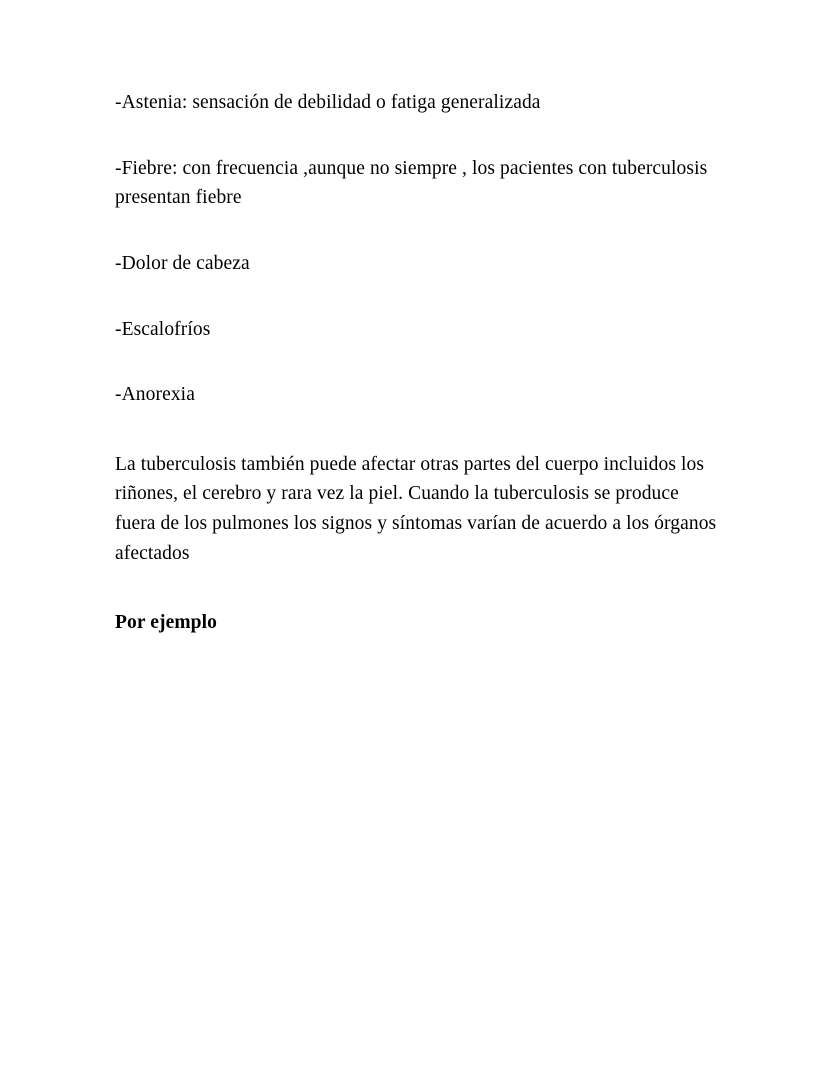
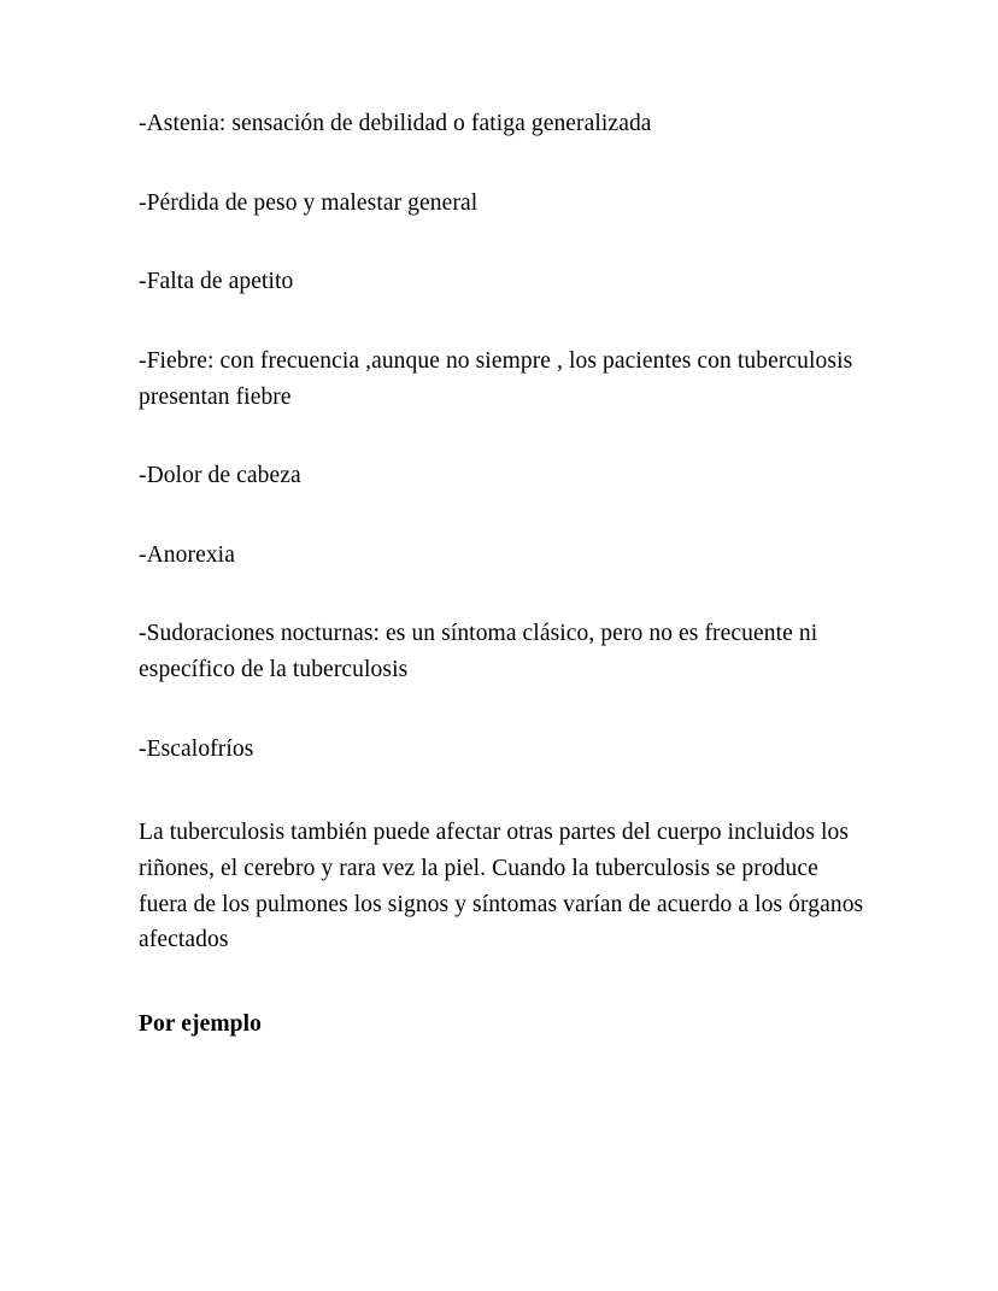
  -Astenia: sensación de debilidad o fatiga generalizada
+ -Pérdida de peso y malestar general
+ -Falta de apetito
  -Fiebre: con frecuencia ,aunque no siempre , los pacientes con tuberculosis presentan fiebre
  -Dolor de cabeza
- -Escalofríos
+ -Anorexia
+ -Sudoraciones nocturnas: es un síntoma clásico, pero no es frecuente ni específico de la tuberculosis
- -Anorexia
+ -Escalofríos
  La tuberculosis también puede afectar otras partes del cuerpo incluidos los riñones, el cerebro y rara vez la piel. Cuando la tuberculosis se produce fuera de los pulmones los signos y síntomas varían de acuerdo a los órganos afectados
  Por ejemplo
